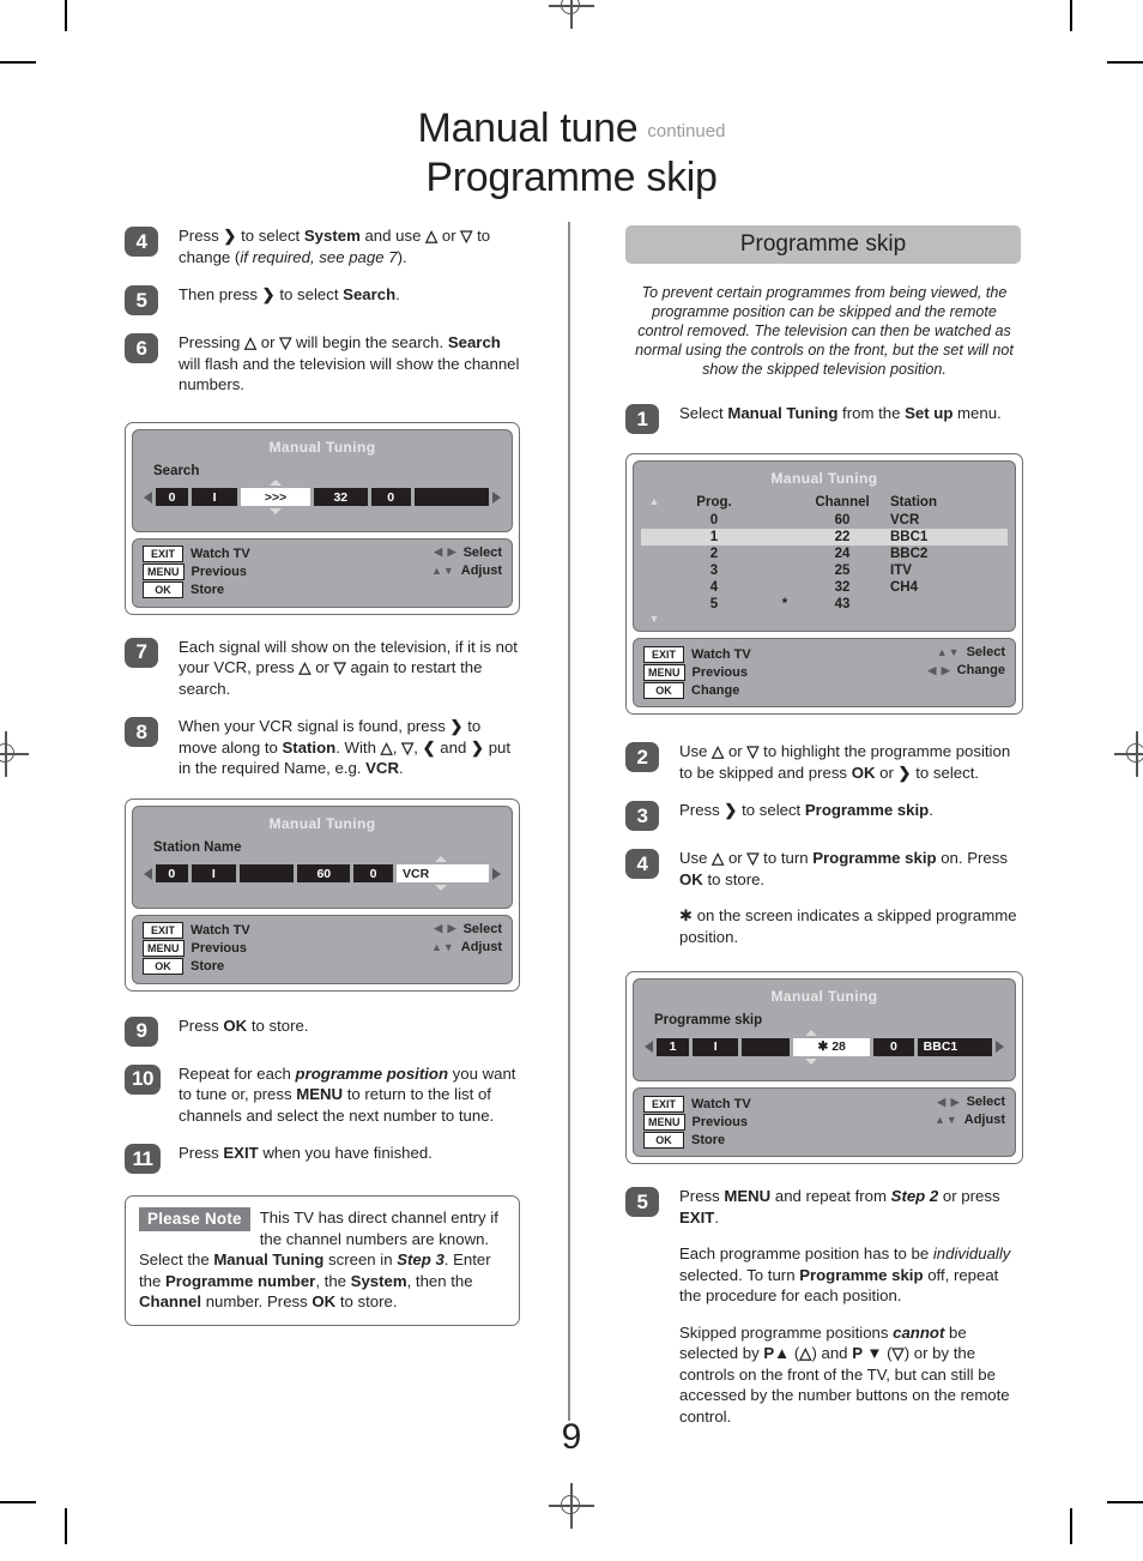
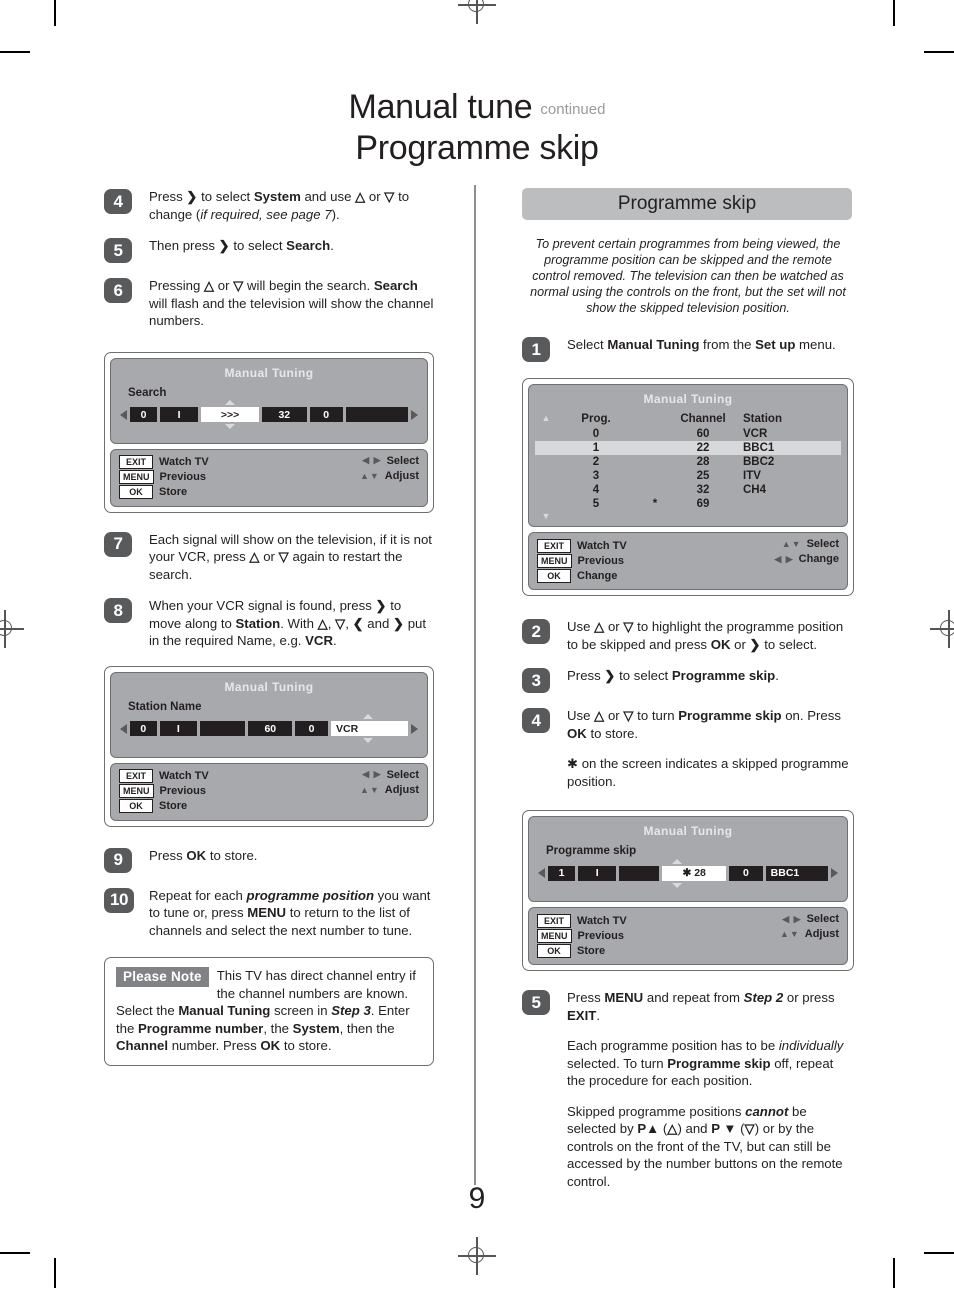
  Manual tune continued
  Programme skip
  4
  Press ❯ to select System and use △ or ▽ to change (if required, see page 7).
  5
  Then press ❯ to select Search.
  6
  Pressing △ or ▽ will begin the search. Search will flash and the television will show the channel numbers.
  Manual Tuning
  Search
  0
  I
  >>>
  32
  0
  EXIT
  Watch TV
  MENU
  Previous
  OK
  Store
  ◀ ▶
  Select
  ▲▼
  Adjust
  7
  Each signal will show on the television, if it is not your VCR, press △ or ▽ again to restart the search.
  8
  When your VCR signal is found, press ❯ to move along to Station. With △, ▽, ❮ and ❯ put in the required Name, e.g. VCR.
  Manual Tuning
  Station Name
  0
  I
  60
  0
  VCR
  EXIT
  Watch TV
  MENU
  Previous
  OK
  Store
  ◀ ▶
  Select
  ▲▼
  Adjust
  9
  Press OK to store.
  10
  Repeat for each programme position you want to tune or, press MENU to return to the list of channels and select the next number to tune.
- 11
- Press EXIT when you have finished.
  Please Note
  This TV has direct channel entry if the channel numbers are known. Select the Manual Tuning screen in Step 3. Enter the Programme number, the System, then the Channel number. Press OK to store.
  Programme skip
  To prevent certain programmes from being viewed, the programme position can be skipped and the remote control removed. The television can then be watched as normal using the controls on the front, but the set will not show the skipped television position.
  1
  Select Manual Tuning from the Set up menu.
  Manual Tuning
  ▲
  Prog.
  Channel
  Station
  0
  60
  VCR
  1
  22
  BBC1
  2
- 24
+ 28
  BBC2
  3
  25
  ITV
  4
  32
  CH4
  5
  *
- 43
+ 69
  ▼
  EXIT
  Watch TV
  MENU
  Previous
  OK
  Change
  ▲▼
  Select
  ◀ ▶
  Change
  2
  Use △ or ▽ to highlight the programme position to be skipped and press OK or ❯ to select.
  3
  Press ❯ to select Programme skip.
  4
  Use △ or ▽ to turn Programme skip on. Press OK to store.
  ✱ on the screen indicates a skipped programme position.
  Manual Tuning
  Programme skip
  1
  I
  ✱ 28
  0
  BBC1
  EXIT
  Watch TV
  MENU
  Previous
  OK
  Store
  ◀ ▶
  Select
  ▲▼
  Adjust
  5
  Press MENU and repeat from Step 2 or press EXIT.
  Each programme position has to be individually selected. To turn Programme skip off, repeat the procedure for each position.
  Skipped programme positions cannot be selected by P▲ (△) and P ▼ (▽) or by the controls on the front of the TV, but can still be accessed by the number buttons on the remote control.
  9
